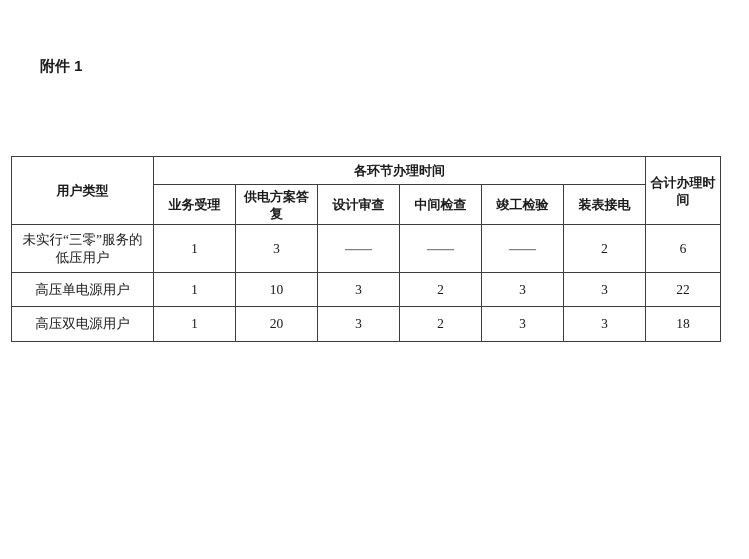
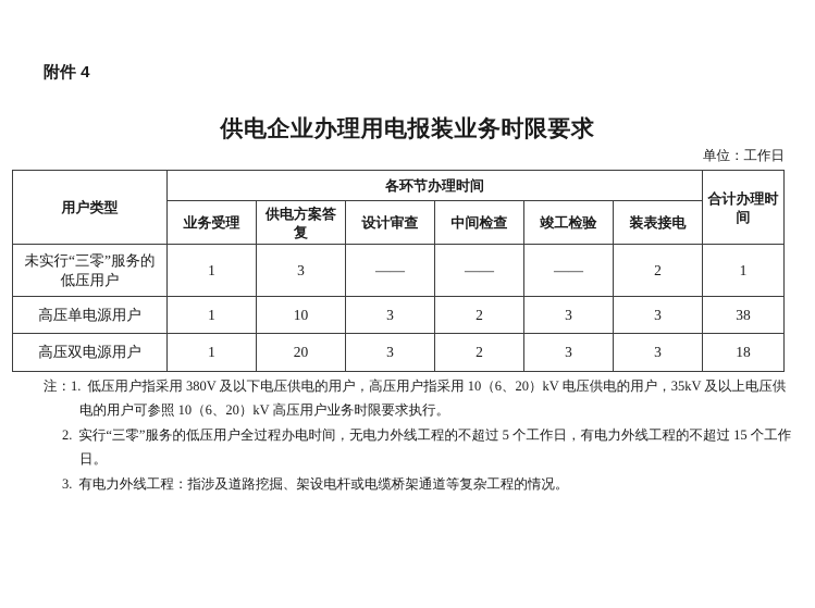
- 附件 1
+ 附件 4
+ 供电企业办理用电报装业务时限要求
+ 单位：工作日
  用户类型	各环节办理时间	合计办理时间
  业务受理	供电方案答复	设计审查	中间检查	竣工检验	装表接电
- 未实行“三零”服务的低压用户	1	3	——	——	——	2	6
+ 未实行“三零”服务的低压用户	1	3	——	——	——	2	1
- 高压单电源用户	1	10	3	2	3	3	22
+ 高压单电源用户	1	10	3	2	3	3	38
  高压双电源用户	1	20	3	2	3	3	18
+ 注：1. 低压用户指采用 380V 及以下电压供电的用户，高压用户指采用 10（6、20）kV 电压供电的用户，35kV 及以上电压供电的用户可参照 10（6、20）kV 高压用户业务时限要求执行。
+ 2. 实行“三零”服务的低压用户全过程办电时间，无电力外线工程的不超过 5 个工作日，有电力外线工程的不超过 15 个工作日。
+ 3. 有电力外线工程：指涉及道路挖掘、架设电杆或电缆桥架通道等复杂工程的情况。
